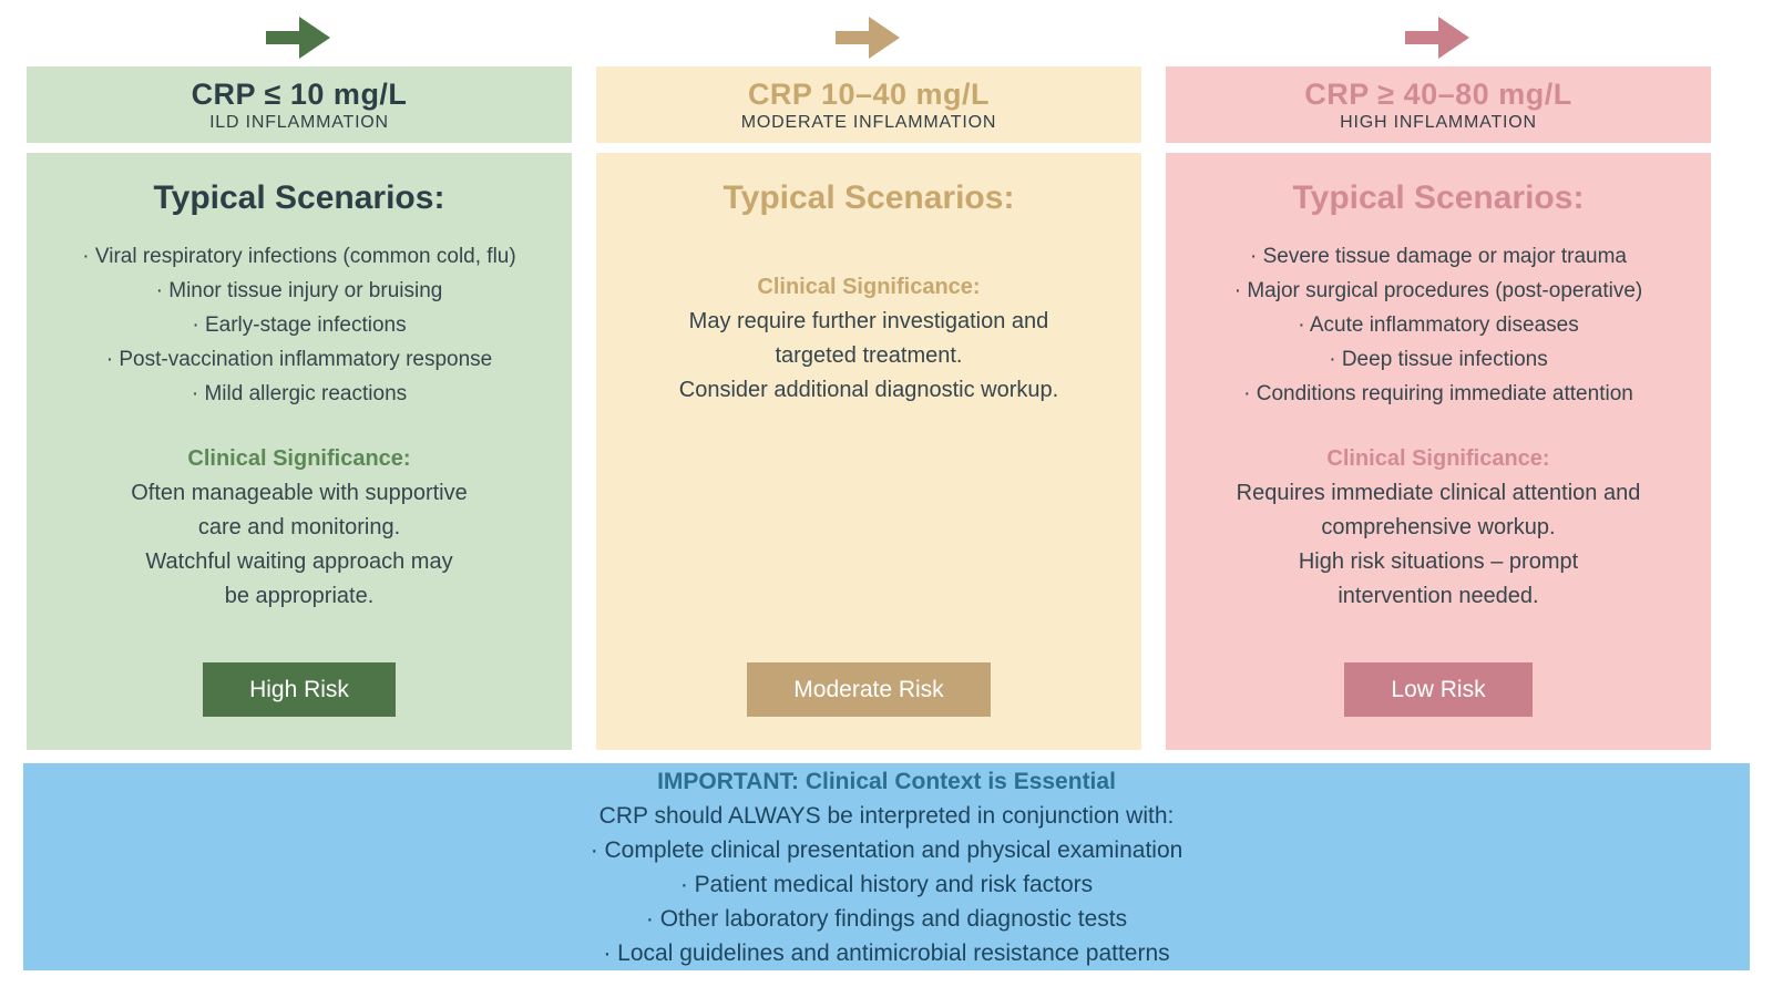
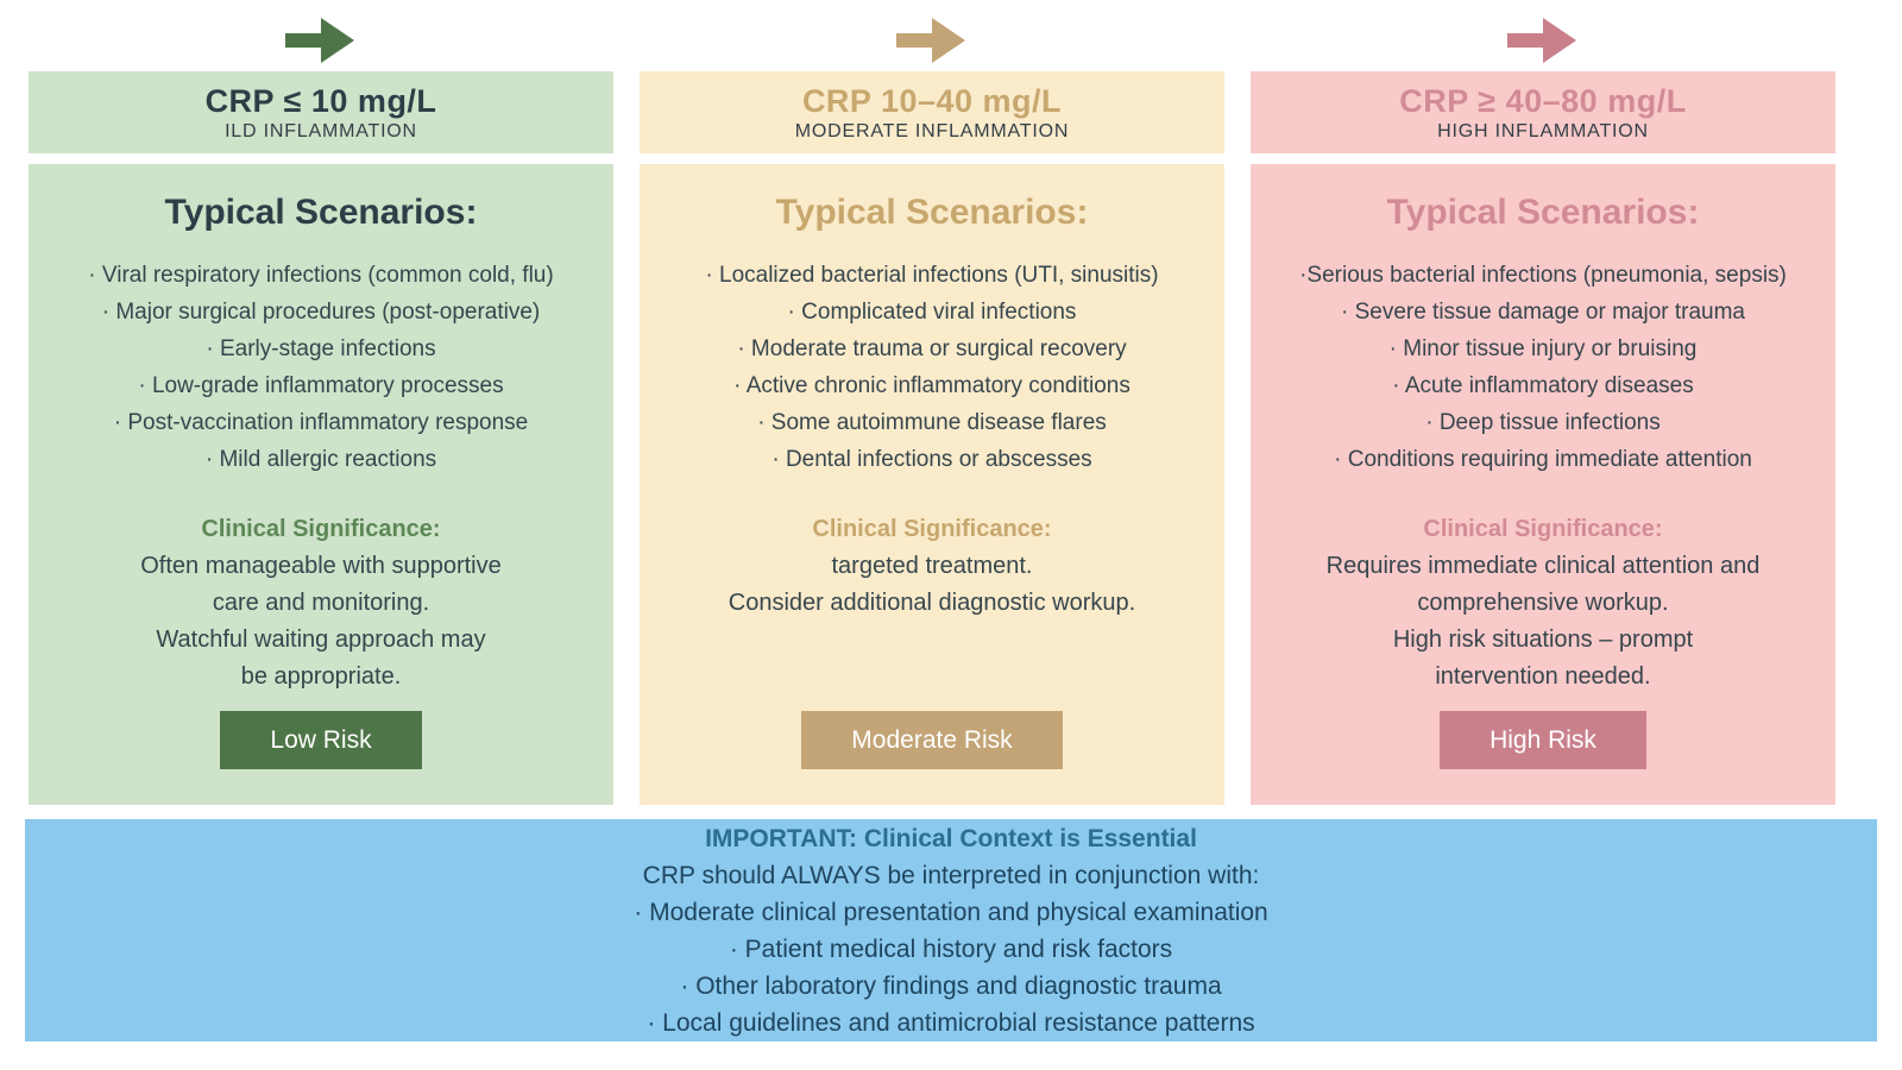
  CRP ≤ 10 mg/L
  ILD INFLAMMATION
  Typical Scenarios:
  · Viral respiratory infections (common cold, flu)
- · Minor tissue injury or bruising
+ · Major surgical procedures (post-operative)
  · Early-stage infections
+ · Low-grade inflammatory processes
  · Post-vaccination inflammatory response
  · Mild allergic reactions
  Clinical Significance:
  Often manageable with supportive
  care and monitoring.
  Watchful waiting approach may
  be appropriate.
- High Risk
+ Low Risk
  CRP 10–40 mg/L
  MODERATE INFLAMMATION
  Typical Scenarios:
+ · Localized bacterial infections (UTI, sinusitis)
+ · Complicated viral infections
+ · Moderate trauma or surgical recovery
+ · Active chronic inflammatory conditions
+ · Some autoimmune disease flares
+ · Dental infections or abscesses
  Clinical Significance:
- May require further investigation and
  targeted treatment.
  Consider additional diagnostic workup.
  Moderate Risk
  CRP ≥ 40–80 mg/L
  HIGH INFLAMMATION
  Typical Scenarios:
+ ·Serious bacterial infections (pneumonia, sepsis)
  · Severe tissue damage or major trauma
- · Major surgical procedures (post-operative)
+ · Minor tissue injury or bruising
  · Acute inflammatory diseases
  · Deep tissue infections
  · Conditions requiring immediate attention
  Clinical Significance:
  Requires immediate clinical attention and
  comprehensive workup.
  High risk situations – prompt
  intervention needed.
- Low Risk
+ High Risk
  IMPORTANT: Clinical Context is Essential
  CRP should ALWAYS be interpreted in conjunction with:
- · Complete clinical presentation and physical examination
+ · Moderate clinical presentation and physical examination
  · Patient medical history and risk factors
- · Other laboratory findings and diagnostic tests
+ · Other laboratory findings and diagnostic trauma
  · Local guidelines and antimicrobial resistance patterns
